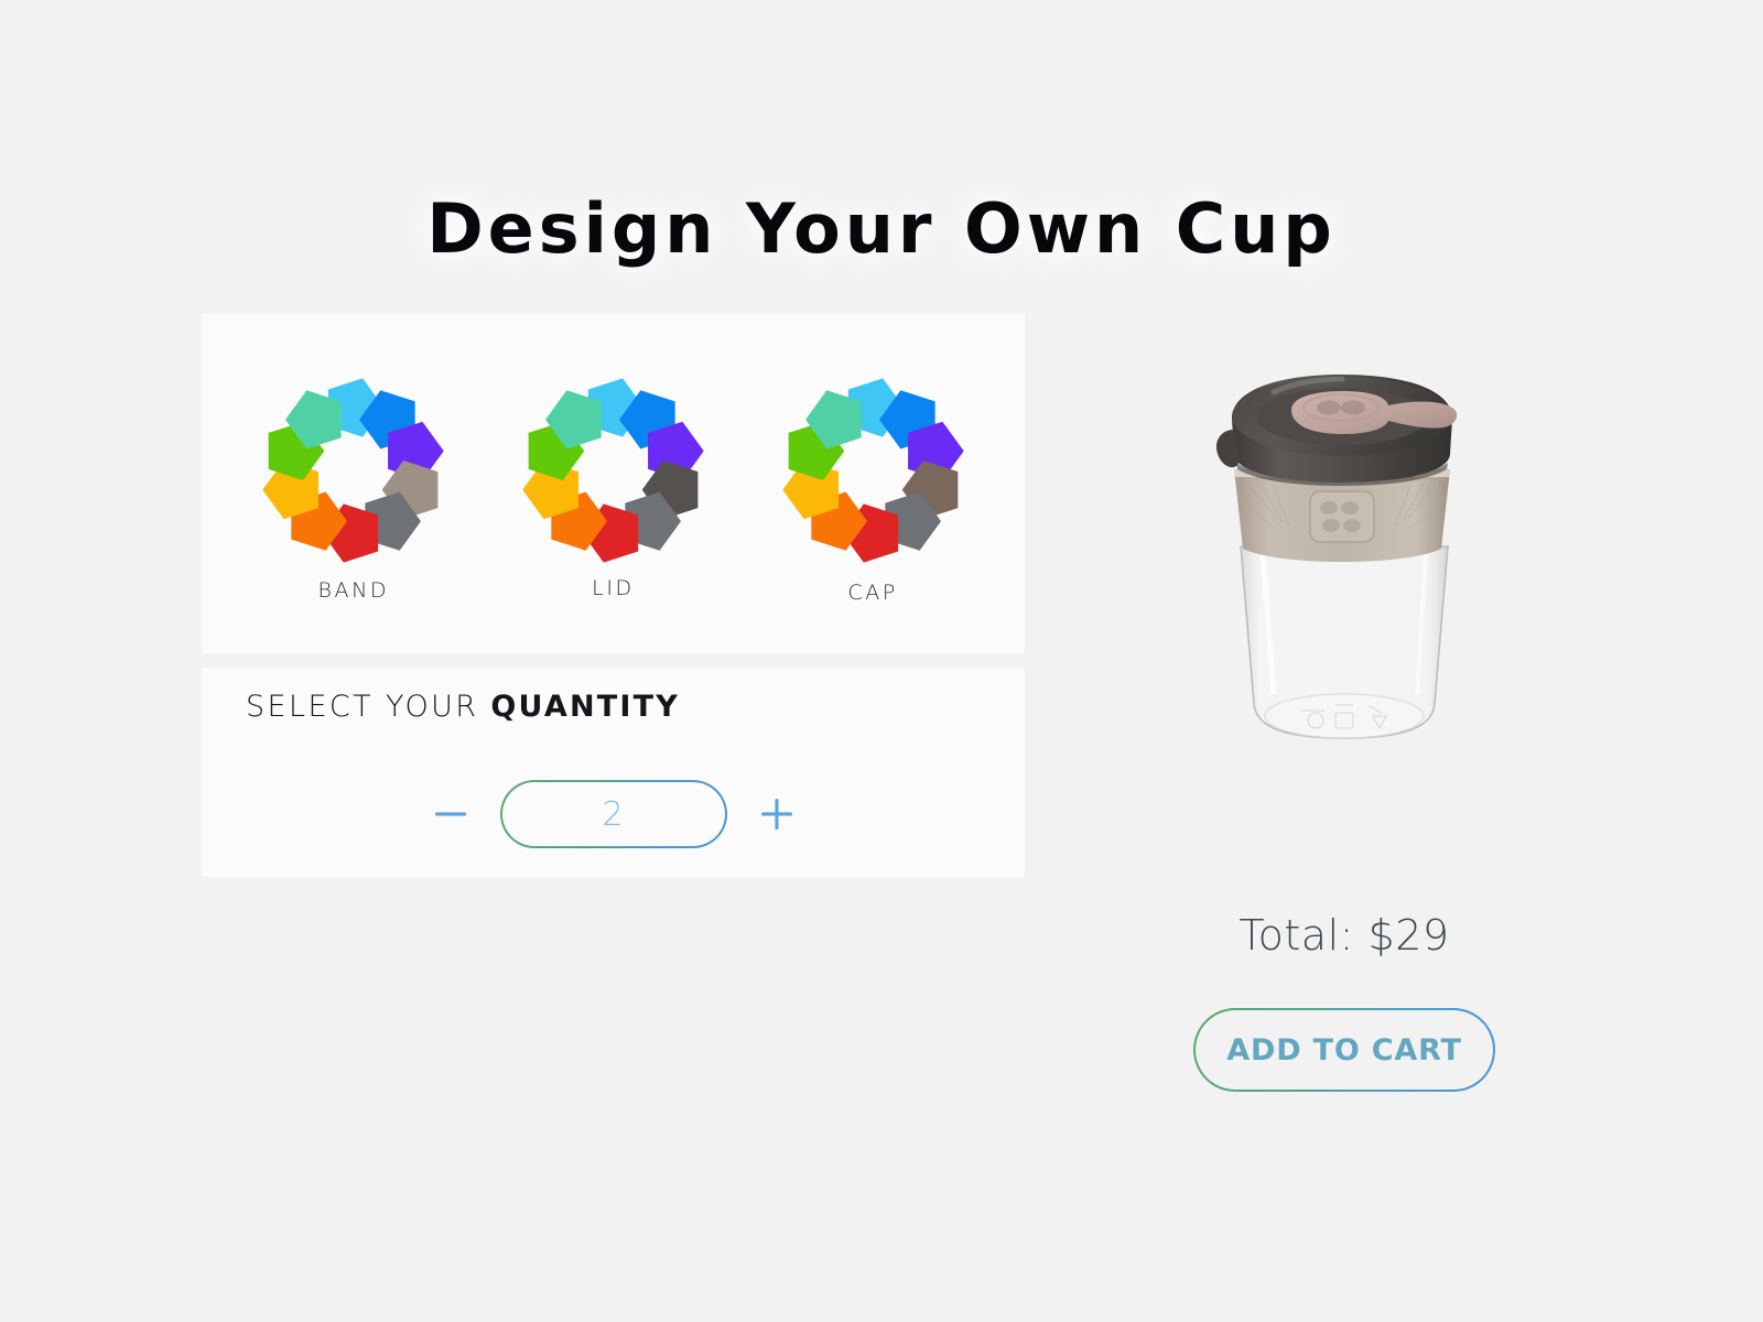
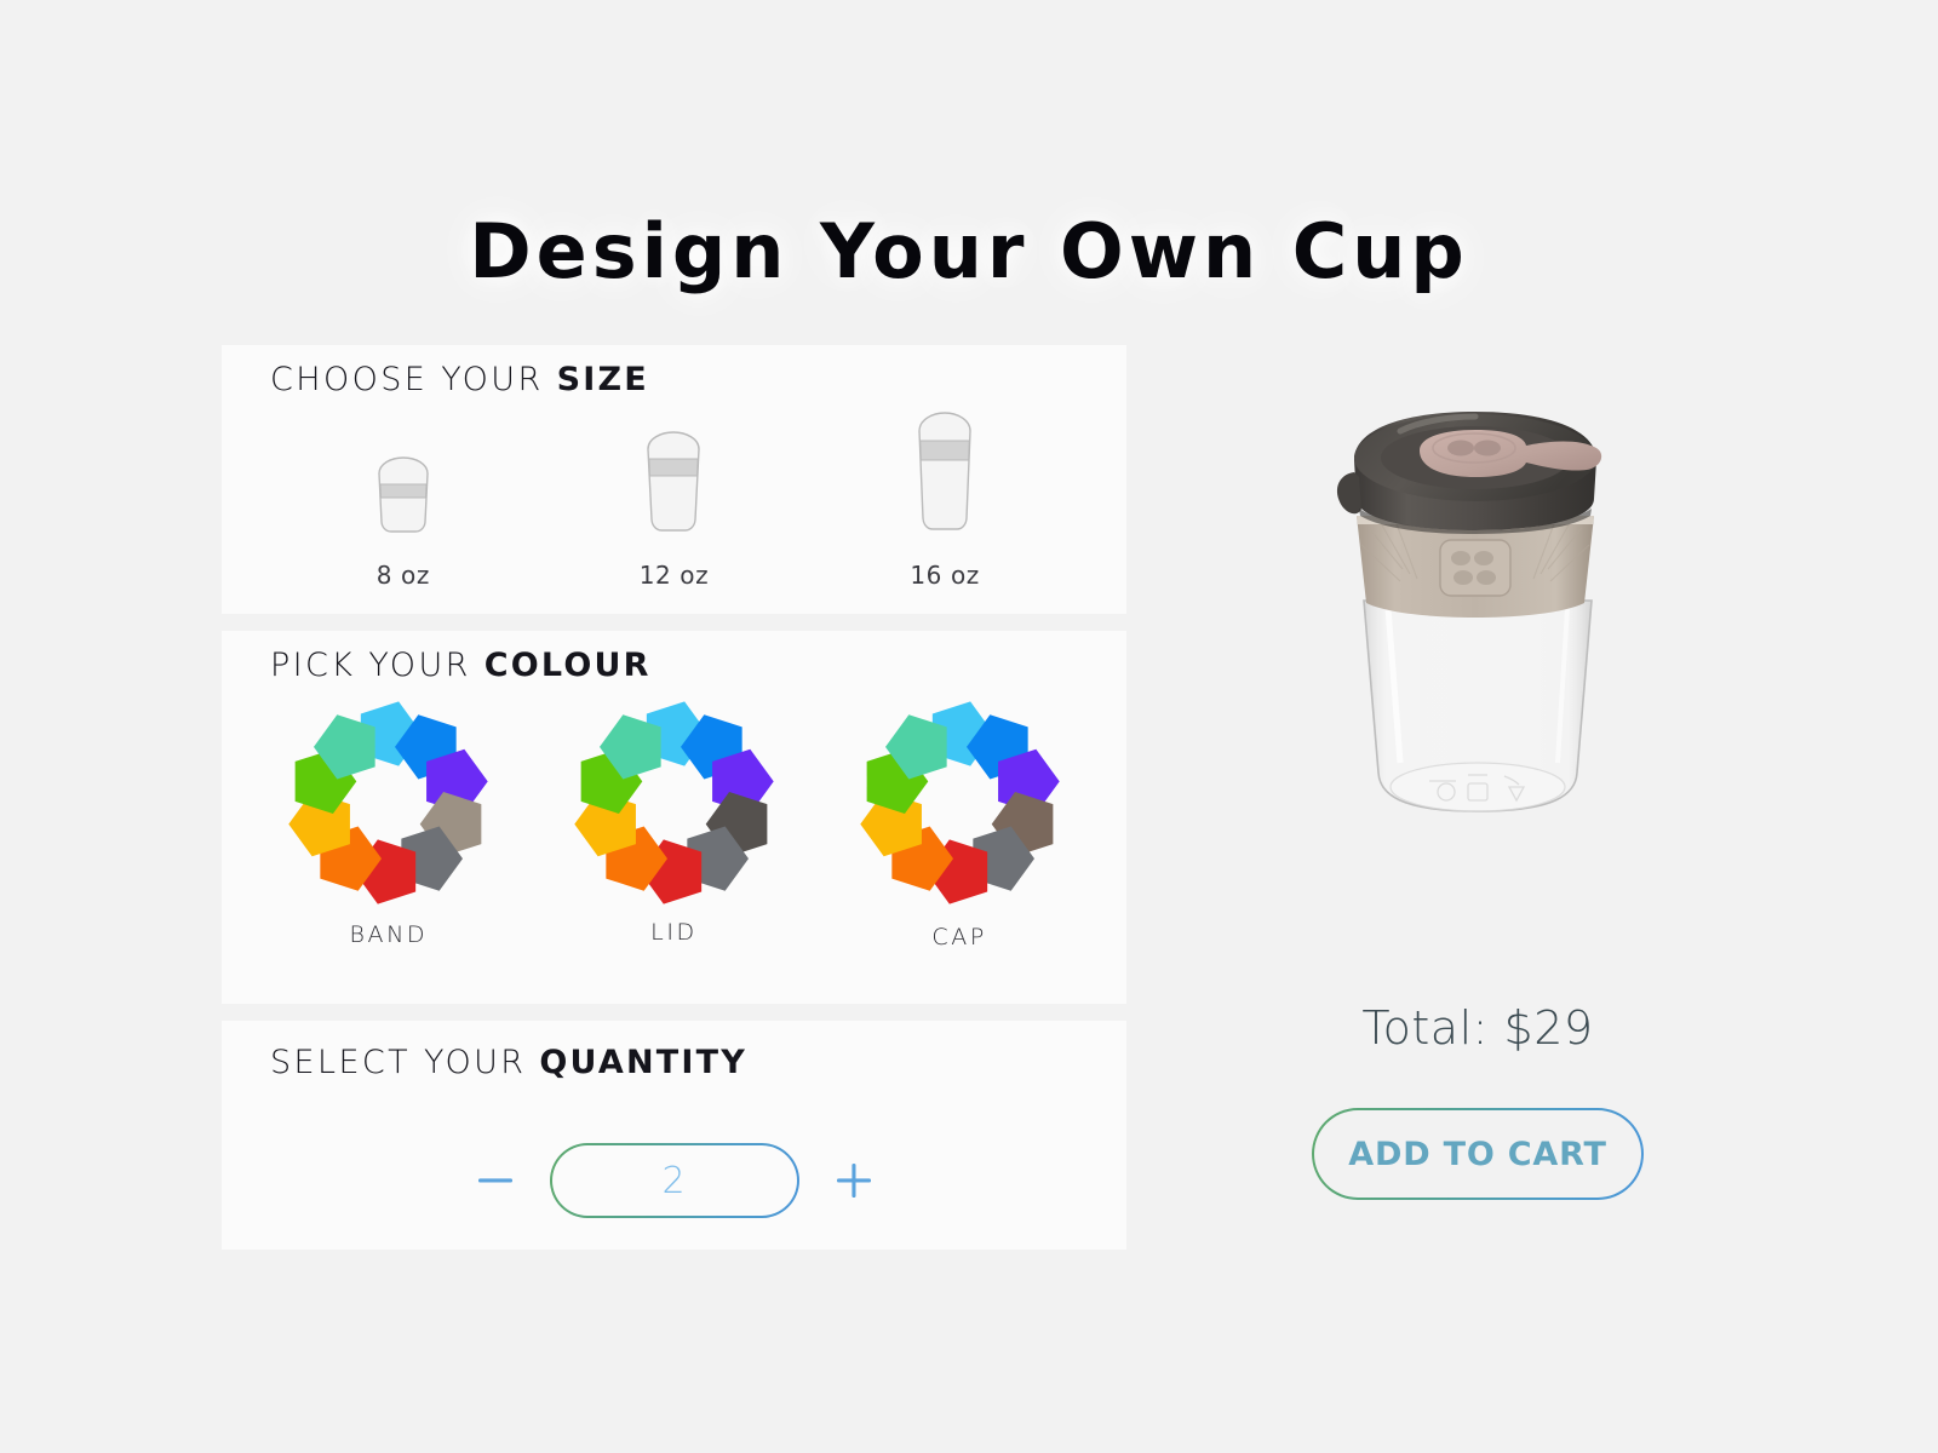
  Design Your Own Cup
+ CHOOSE YOUR SIZE
+ 8 oz
+ 12 oz
+ 16 oz
+ PICK YOUR COLOUR
  BAND
  LID
  CAP
  SELECT YOUR QUANTITY
  2
  Total: $29
  ADD TO CART
